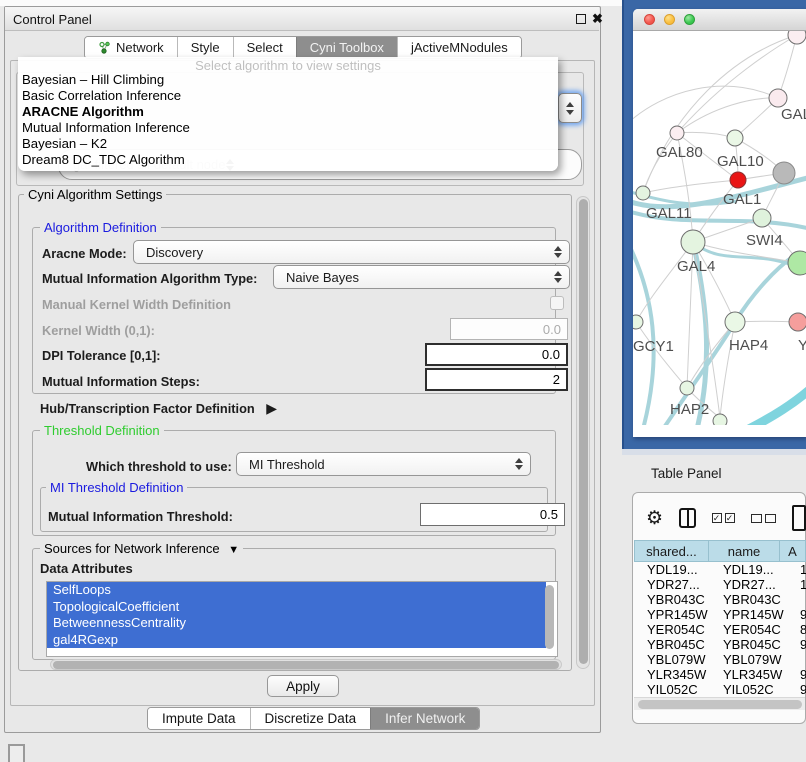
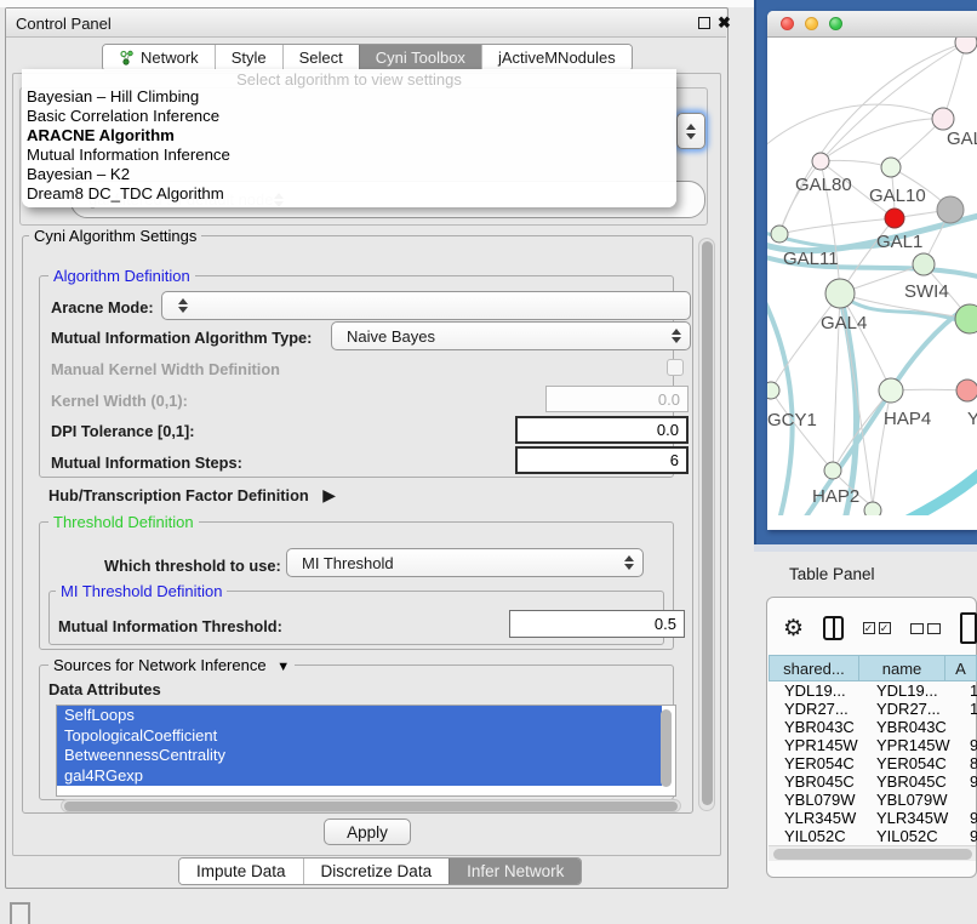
  Control Panel
  ✖
  Network
  Style
  Select
  Cyni Toolbox
  jActiveMNodules
  Select algorithm to view settings
  Bayesian – Hill Climbing
  Basic Correlation Inference
  ARACNE Algorithm
  Mutual Information Inference
  Bayesian – K2
  Dream8 DC_TDC Algorithm
  Cyni Algorithm Settings
  Algorithm Definition
  Aracne Mode:
- Discovery
  Mutual Information Algorithm Type:
  Naive Bayes
  Manual Kernel Width Definition
  Kernel Width (0,1):
  0.0
  DPI Tolerance [0,1]:
  0.0
  Mutual Information Steps:
- 2
+ 6
  Hub/Transcription Factor Definition ▶
  Threshold Definition
  Which threshold to use:
  MI Threshold
  MI Threshold Definition
  Mutual Information Threshold:
  0.5
  Sources for Network Inference ▼
  Data Attributes
  SelfLoops
  TopologicalCoefficient
  BetweennessCentrality
  gal4RGexp
  Apply
  Impute Data
  Discretize Data
  Infer Network
  GAL80
  GAL10
  GAL1
  GAL11
  SWI4
  GAL4
  GCY1
  HAP4
  Y
  HAP2
  Table Panel
  ⚙
  ✓
  ✓
  shared...
  name
  A
  YDL19...
  YDL19...
  YDR27...
  YDR27...
  YBR043C
  YBR043C
  YPR145W
  YPR145W
  YER054C
  YER054C
  YBR045C
  YBR045C
  YBL079W
  YBL079W
  YLR345W
  YLR345W
  YIL052C
  YIL052C
  9
